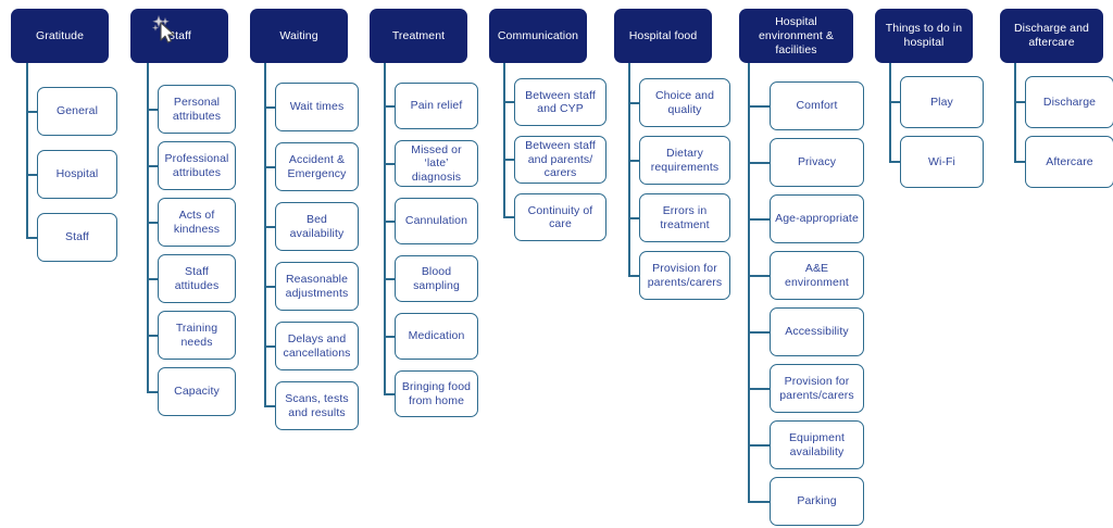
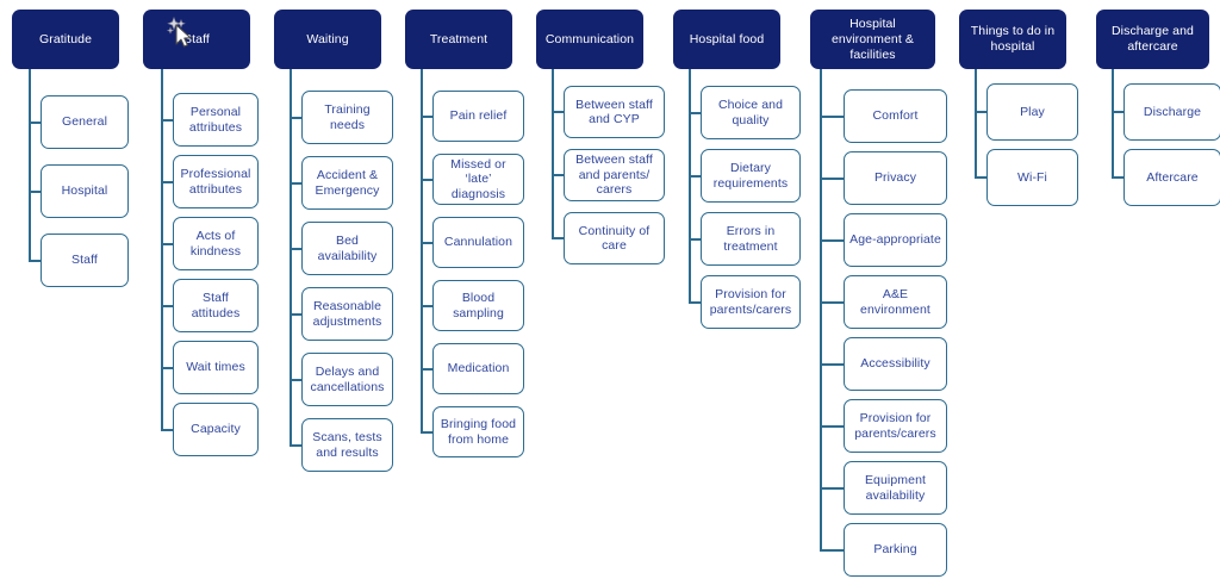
  Gratitude
  General
  Hospital
  Staff
  Staff
  Personal attributes
  Professional attributes
  Acts of kindness
  Staff attitudes
- Training needs
+ Wait times
  Capacity
  Waiting
- Wait times
+ Training needs
  Accident & Emergency
  Bed availability
  Reasonable adjustments
  Delays and cancellations
  Scans, tests and results
  Treatment
  Pain relief
  Missed or ‘late’ diagnosis
  Cannulation
  Blood sampling
  Medication
  Bringing food from home
  Communication
  Between staff and CYP
  Between staff and parents/ carers
  Continuity of care
  Hospital food
  Choice and quality
  Dietary requirements
  Errors in treatment
  Provision for parents/carers
  Hospital environment & facilities
  Comfort
  Privacy
  Age-appropriate
  A&E environment
  Accessibility
  Provision for parents/carers
  Equipment availability
  Parking
  Things to do in hospital
  Play
  Wi-Fi
  Discharge and aftercare
  Discharge
  Aftercare
